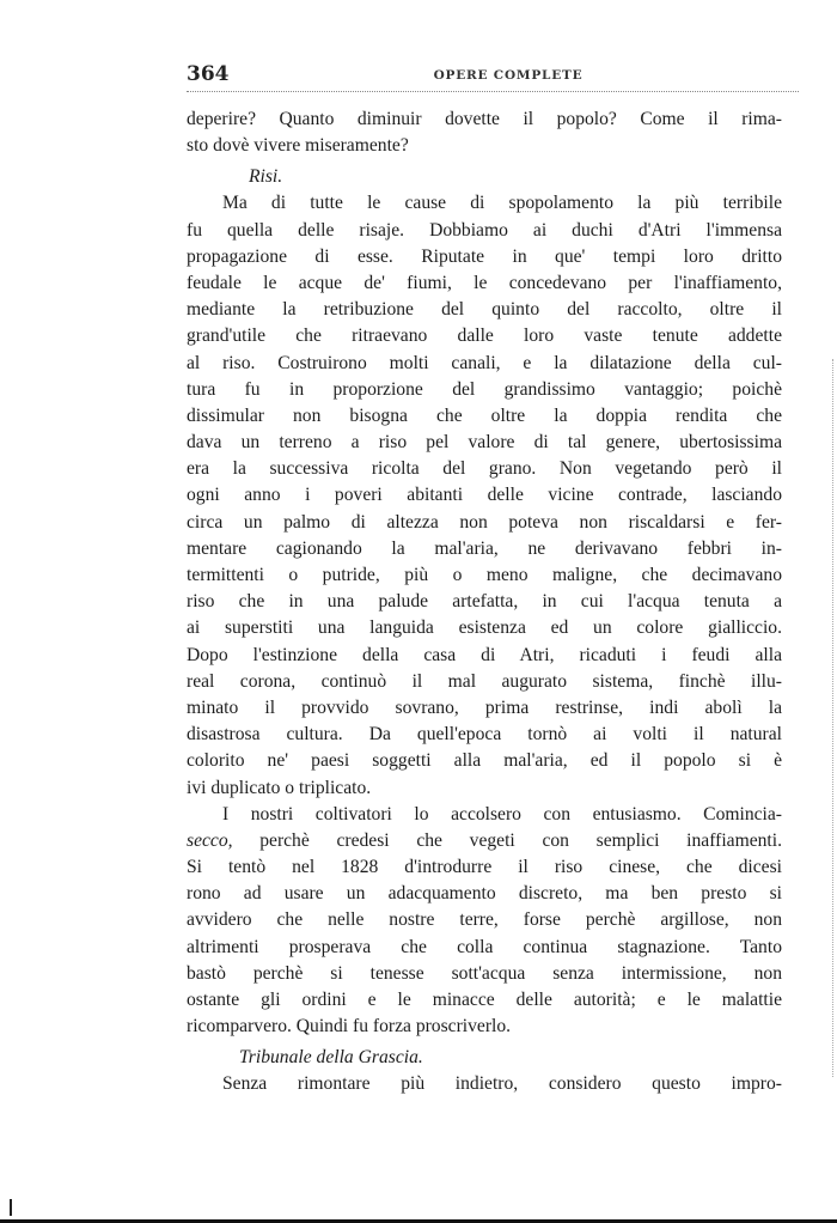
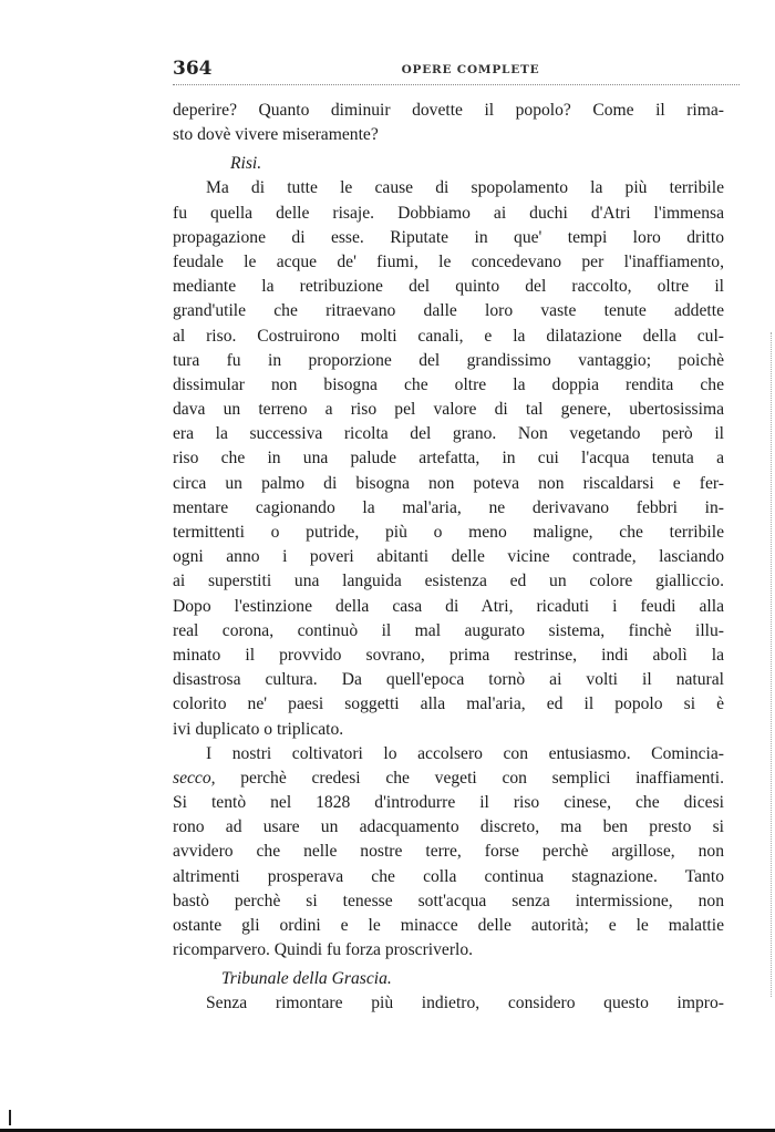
  364
  OPERE COMPLETE
  deperire? Quanto diminuir dovette il popolo? Come il rima-
  sto dovè vivere miseramente?
  Risi.
  Ma di tutte le cause di spopolamento la più terribile
  fu quella delle risaje. Dobbiamo ai duchi d'Atri l'immensa
  propagazione di esse. Riputate in que' tempi loro dritto
  feudale le acque de' fiumi, le concedevano per l'inaffiamento,
  mediante la retribuzione del quinto del raccolto, oltre il
  grand'utile che ritraevano dalle loro vaste tenute addette
  al riso. Costruirono molti canali, e la dilatazione della cul-
  tura fu in proporzione del grandissimo vantaggio; poichè
  dissimular non bisogna che oltre la doppia rendita che
  dava un terreno a riso pel valore di tal genere, ubertosissima
  era la successiva ricolta del grano. Non vegetando però il
- ogni anno i poveri abitanti delle vicine contrade, lasciando
+ riso che in una palude artefatta, in cui l'acqua tenuta a
- circa un palmo di altezza non poteva non riscaldarsi e fer-
+ circa un palmo di bisogna non poteva non riscaldarsi e fer-
  mentare cagionando la mal'aria, ne derivavano febbri in-
- termittenti o putride, più o meno maligne, che decimavano
+ termittenti o putride, più o meno maligne, che terribile
- riso che in una palude artefatta, in cui l'acqua tenuta a
+ ogni anno i poveri abitanti delle vicine contrade, lasciando
  ai superstiti una languida esistenza ed un colore gialliccio.
  Dopo l'estinzione della casa di Atri, ricaduti i feudi alla
  real corona, continuò il mal augurato sistema, finchè illu-
  minato il provvido sovrano, prima restrinse, indi abolì la
  disastrosa cultura. Da quell'epoca tornò ai volti il natural
  colorito ne' paesi soggetti alla mal'aria, ed il popolo si è
  ivi duplicato o triplicato.
  I nostri coltivatori lo accolsero con entusiasmo. Comincia-
  secco, perchè credesi che vegeti con semplici inaffiamenti.
  Si tentò nel 1828 d'introdurre il riso cinese, che dicesi
  rono ad usare un adacquamento discreto, ma ben presto si
  avvidero che nelle nostre terre, forse perchè argillose, non
  altrimenti prosperava che colla continua stagnazione. Tanto
  bastò perchè si tenesse sott'acqua senza intermissione, non
  ostante gli ordini e le minacce delle autorità; e le malattie
  ricomparvero. Quindi fu forza proscriverlo.
  Tribunale della Grascia.
  Senza rimontare più indietro, considero questo impro-
